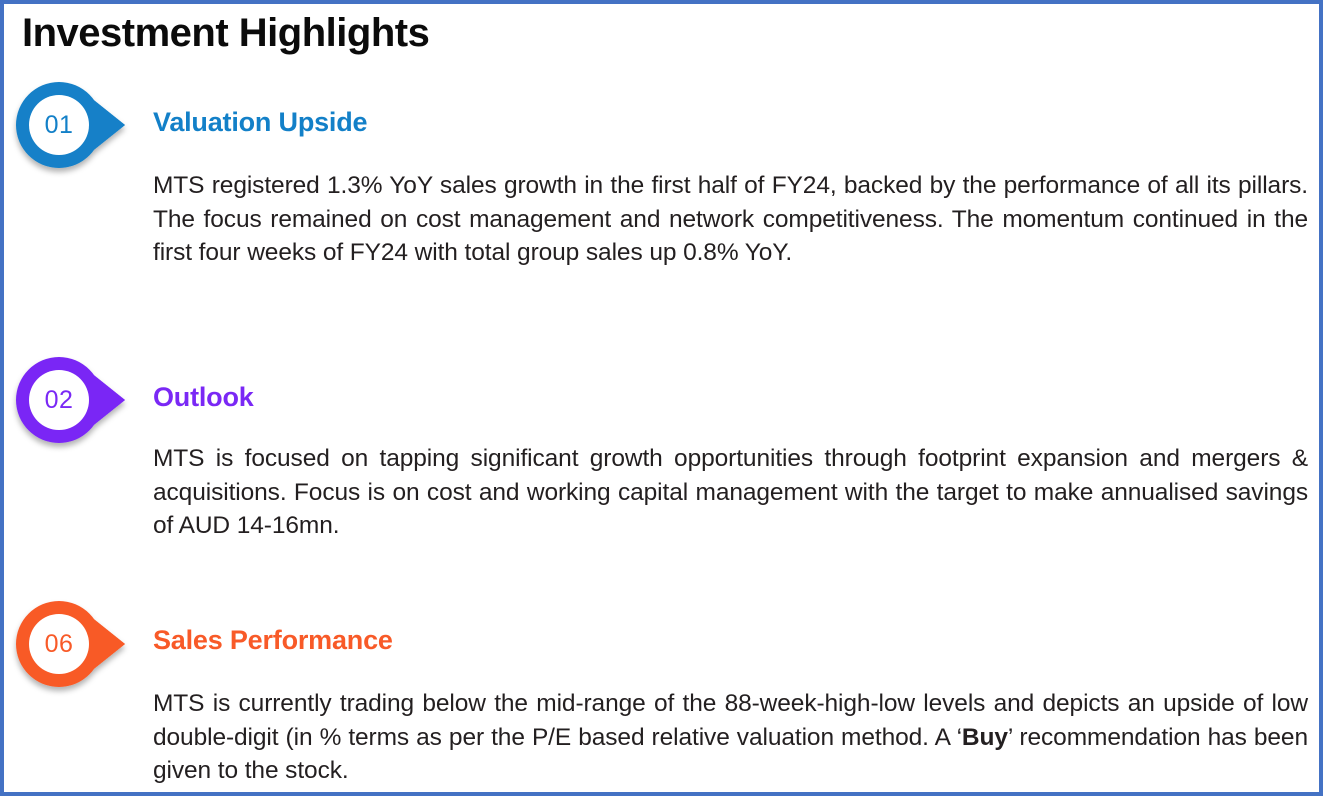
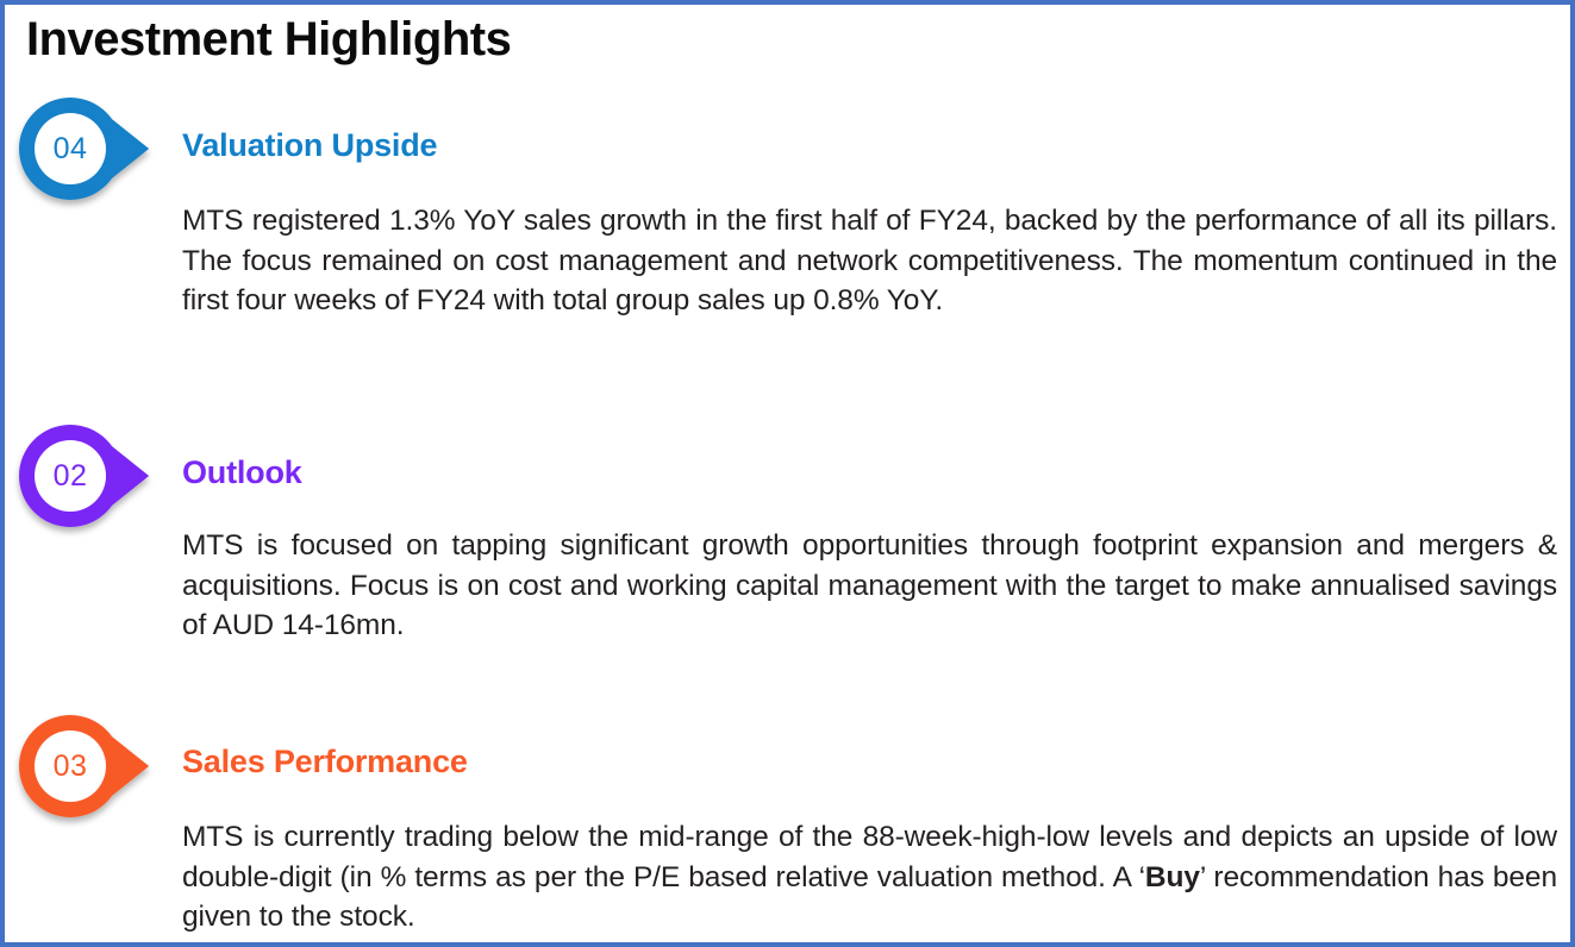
  Investment Highlights
- 01
+ 04
  Valuation Upside
  MTS registered 1.3% YoY sales growth in the first half of FY24, backed by the performance of all its pillars. The focus remained on cost management and network competitiveness. The momentum continued in the first four weeks of FY24 with total group sales up 0.8% YoY.
  02
  Outlook
  MTS is focused on tapping significant growth opportunities through footprint expansion and mergers & acquisitions. Focus is on cost and working capital management with the target to make annualised savings of AUD 14-16mn.
- 06
+ 03
  Sales Performance
  MTS is currently trading below the mid-range of the 88-week-high-low levels and depicts an upside of low double-digit (in % terms as per the P/E based relative valuation method. A ‘Buy’ recommendation has been given to the stock.
